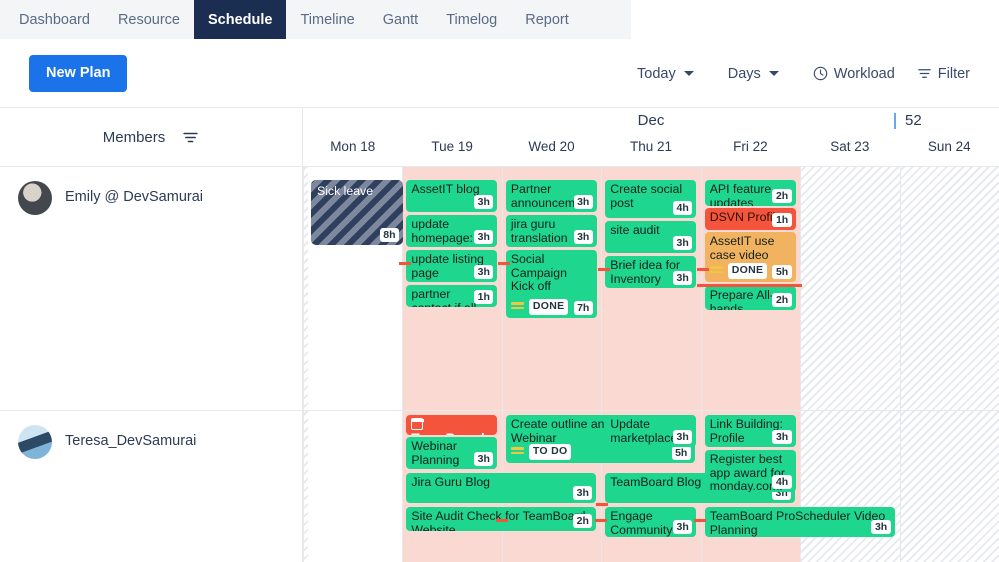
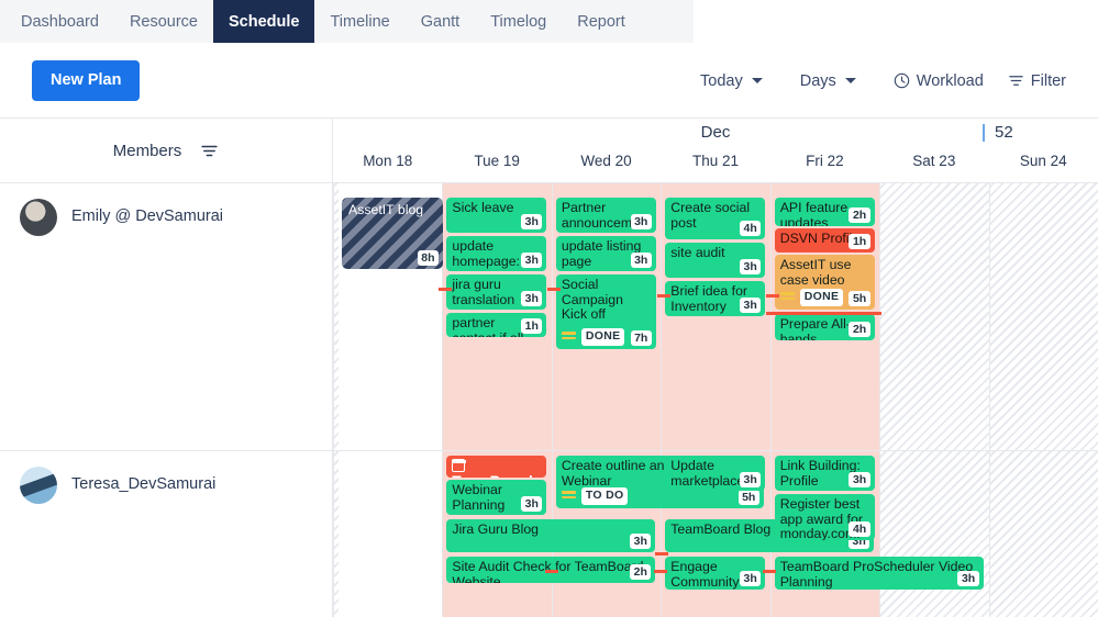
  Dashboard
  Resource
  Schedule
  Timeline
  Gantt
  Timelog
  Report
  New Plan
  Today
  Days
  Workload
  Filter
  Members
  Dec
  52
  Mon 18
  Tue 19
  Wed 20
  Thu 21
  Fri 22
  Sat 23
  Sun 24
  Emily @ DevSamurai
- Sick leave
+ AssetIT blog
  8h
- AssetIT blog
+ Sick leave
  3h
  update homepage:
  3h
- update listing page
+ jira guru translation
  3h
  1h
  Partner announcem
  3h
- jira guru translation
+ update listing page
  3h
  Social Campaign Kick off
  DONE
  7h
  Create social post
  4h
  site audit
  3h
  Brief idea for Inventory
  3h
  API feature updates
  2h
  DSVN Profi
  1h
  AssetIT use case video
  DONE
  5h
  Prepare Allhands
  2h
  Teresa_DevSamurai
  Webinar Planning
  3h
  Create outline an Webinar
  TO DO
  5h
  Jira Guru Blog
  3h
  TeamBoard Blog
  3h
  Site Audit Check for TeamBoa Website
  2h
  Engage Community
  3h
  Update marketplac
  3h
  Link Building: Profile
  3h
  Register best app award for monday.co
  4h
  TeamBoard ProScheduler Video Planning
  3h
